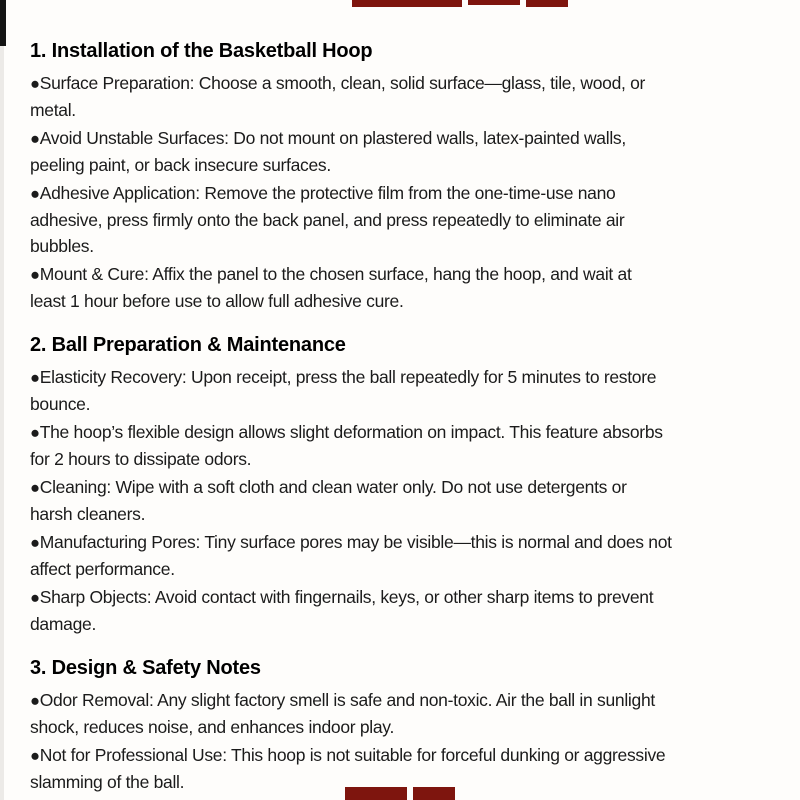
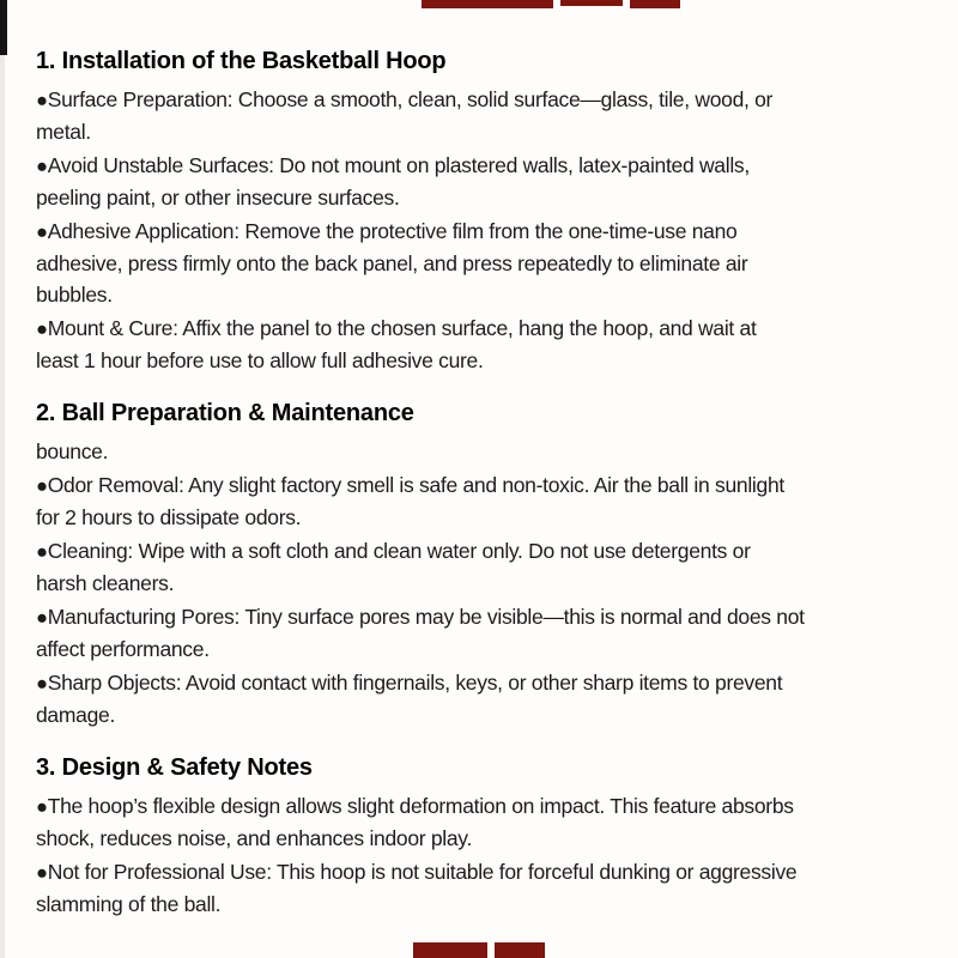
  1. Installation of the Basketball Hoop
  ●Surface Preparation: Choose a smooth, clean, solid surface—glass, tile, wood, or
  metal.
  ●Avoid Unstable Surfaces: Do not mount on plastered walls, latex-painted walls,
- peeling paint, or back insecure surfaces.
+ peeling paint, or other insecure surfaces.
  ●Adhesive Application: Remove the protective film from the one-time-use nano
  adhesive, press firmly onto the back panel, and press repeatedly to eliminate air
  bubbles.
  ●Mount & Cure: Affix the panel to the chosen surface, hang the hoop, and wait at
  least 1 hour before use to allow full adhesive cure.
  2. Ball Preparation & Maintenance
- ●Elasticity Recovery: Upon receipt, press the ball repeatedly for 5 minutes to restore
  bounce.
- ●The hoop’s flexible design allows slight deformation on impact. This feature absorbs
+ ●Odor Removal: Any slight factory smell is safe and non-toxic. Air the ball in sunlight
  for 2 hours to dissipate odors.
  ●Cleaning: Wipe with a soft cloth and clean water only. Do not use detergents or
  harsh cleaners.
  ●Manufacturing Pores: Tiny surface pores may be visible—this is normal and does not
  affect performance.
  ●Sharp Objects: Avoid contact with fingernails, keys, or other sharp items to prevent
  damage.
  3. Design & Safety Notes
- ●Odor Removal: Any slight factory smell is safe and non-toxic. Air the ball in sunlight
+ ●The hoop’s flexible design allows slight deformation on impact. This feature absorbs
  shock, reduces noise, and enhances indoor play.
  ●Not for Professional Use: This hoop is not suitable for forceful dunking or aggressive
  slamming of the ball.
